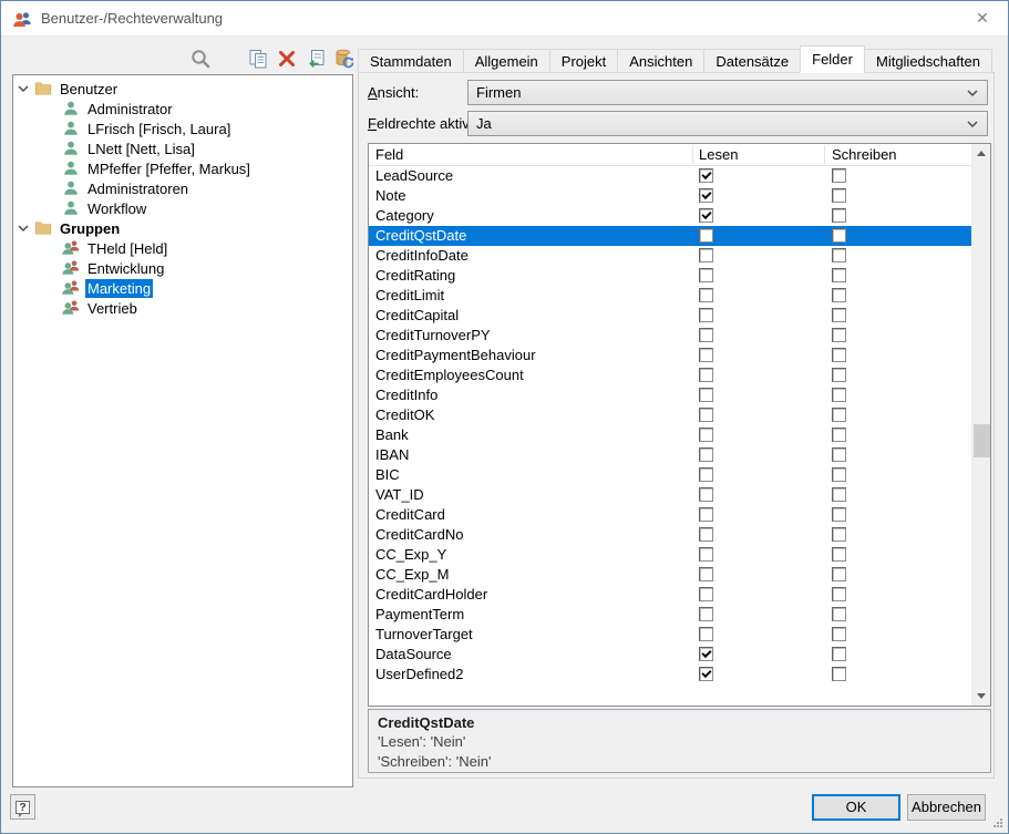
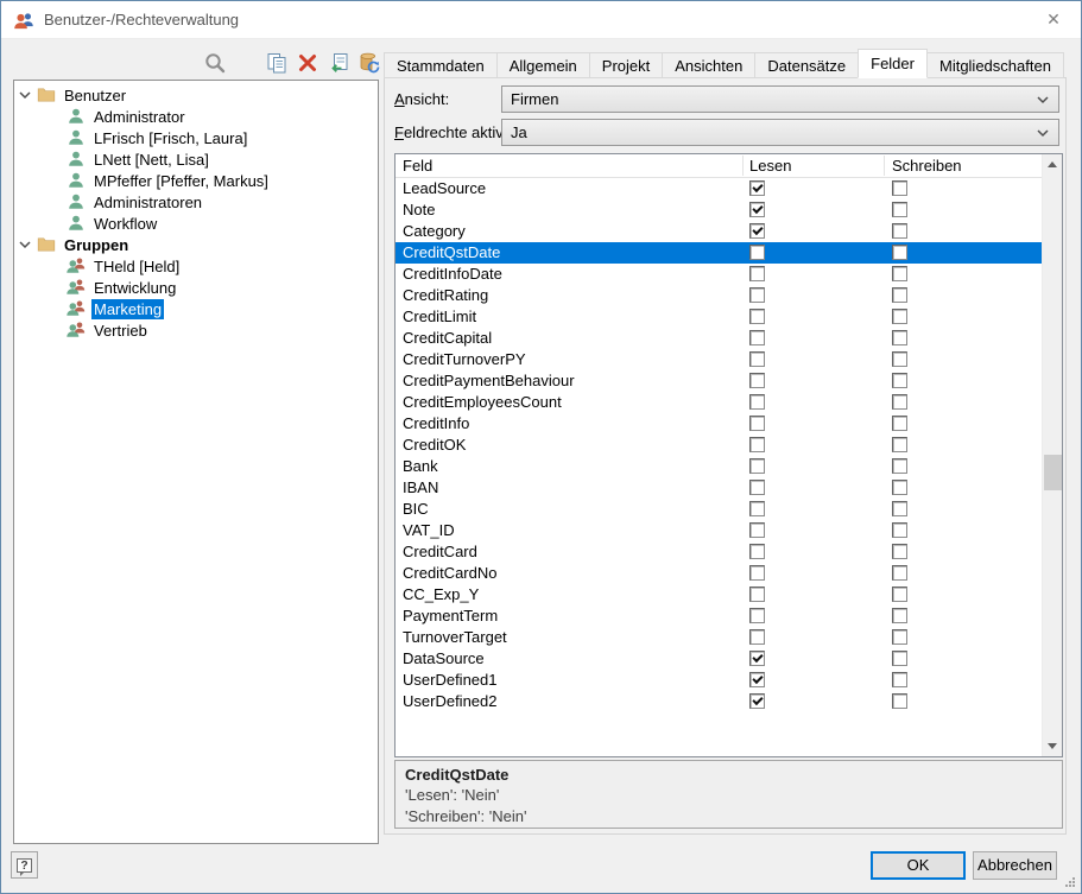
  Benutzer-/Rechteverwaltung
  ✕
  Benutzer
  Administrator
  LFrisch [Frisch, Laura]
  LNett [Nett, Lisa]
  MPfeffer [Pfeffer, Markus]
  Administratoren
  Workflow
  Gruppen
  THeld [Held]
  Entwicklung
  Marketing
  Vertrieb
  Stammdaten
  Allgemein
  Projekt
  Ansichten
  Datensätze
  Felder
  Mitgliedschaften
  Ansicht:
  Firmen
  Feldrechte aktiv
  Ja
  Feld
  Lesen
  Schreiben
  LeadSource
  Note
  Category
  CreditQstDate
  CreditInfoDate
  CreditRating
  CreditLimit
  CreditCapital
  CreditTurnoverPY
  CreditPaymentBehaviour
  CreditEmployeesCount
  CreditInfo
  CreditOK
  Bank
  IBAN
  BIC
  VAT_ID
  CreditCard
  CreditCardNo
  CC_Exp_Y
- CC_Exp_M
- CreditCardHolder
  PaymentTerm
  TurnoverTarget
  DataSource
+ UserDefined1
  UserDefined2
  CreditQstDate
  'Lesen': 'Nein'
  'Schreiben': 'Nein'
  ?
  OK
  Abbrechen
